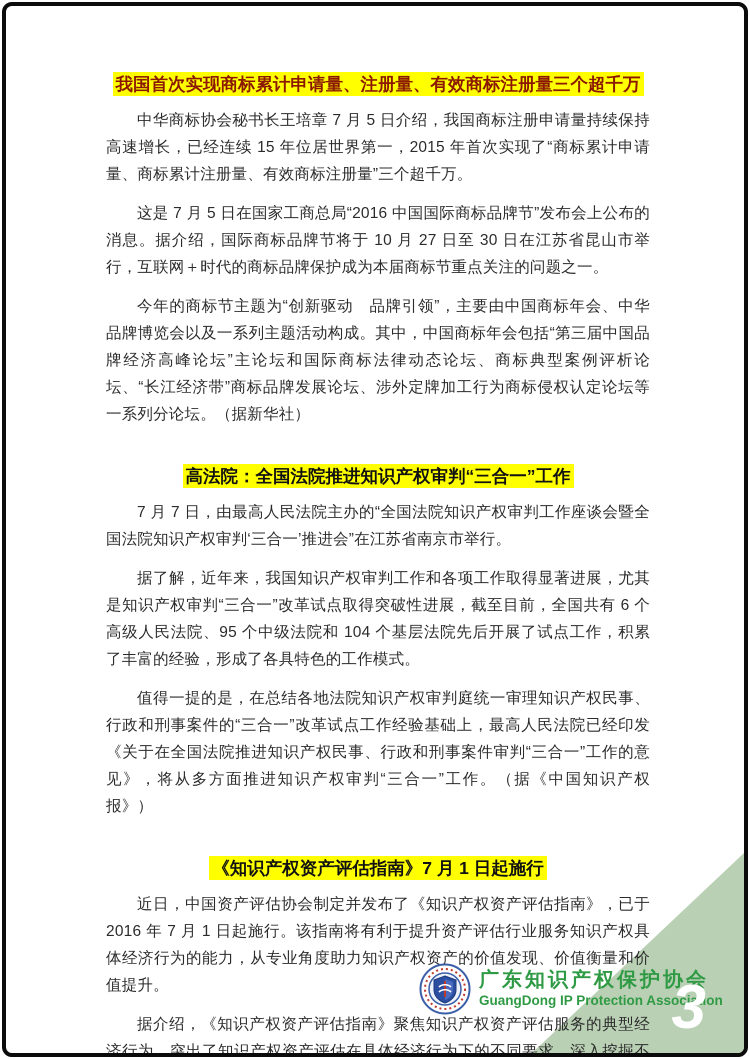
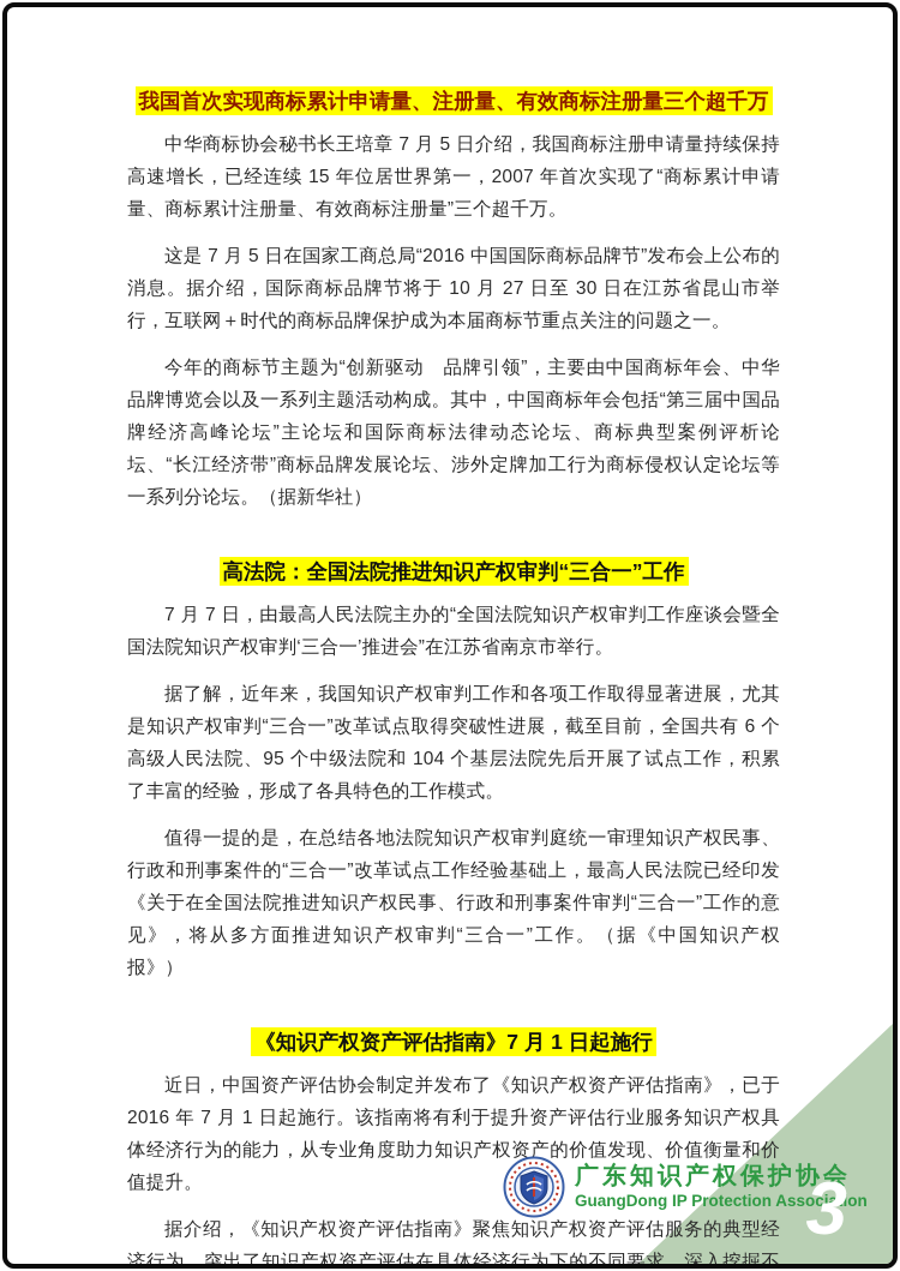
  我国首次实现商标累计申请量、注册量、有效商标注册量三个超千万
- 中华商标协会秘书长王培章 7 月 5 日介绍，我国商标注册申请量持续保持高速增长，已经连续 15 年位居世界第一，2015 年首次实现了“商标累计申请量、商标累计注册量、有效商标注册量”三个超千万。
+ 中华商标协会秘书长王培章 7 月 5 日介绍，我国商标注册申请量持续保持高速增长，已经连续 15 年位居世界第一，2007 年首次实现了“商标累计申请量、商标累计注册量、有效商标注册量”三个超千万。
  这是 7 月 5 日在国家工商总局“2016 中国国际商标品牌节”发布会上公布的消息。据介绍，国际商标品牌节将于 10 月 27 日至 30 日在江苏省昆山市举行，互联网＋时代的商标品牌保护成为本届商标节重点关注的问题之一。
  今年的商标节主题为“创新驱动 品牌引领”，主要由中国商标年会、中华品牌博览会以及一系列主题活动构成。其中，中国商标年会包括“第三届中国品牌经济高峰论坛”主论坛和国际商标法律动态论坛、商标典型案例评析论坛、“长江经济带”商标品牌发展论坛、涉外定牌加工行为商标侵权认定论坛等一系列分论坛。（据新华社）
  高法院：全国法院推进知识产权审判“三合一”工作
  7 月 7 日，由最高人民法院主办的“全国法院知识产权审判工作座谈会暨全国法院知识产权审判‘三合一’推进会”在江苏省南京市举行。
  据了解，近年来，我国知识产权审判工作和各项工作取得显著进展，尤其是知识产权审判“三合一”改革试点取得突破性进展，截至目前，全国共有 6 个高级人民法院、95 个中级法院和 104 个基层法院先后开展了试点工作，积累了丰富的经验，形成了各具特色的工作模式。
  值得一提的是，在总结各地法院知识产权审判庭统一审理知识产权民事、行政和刑事案件的“三合一”改革试点工作经验基础上，最高人民法院已经印发《关于在全国法院推进知识产权民事、行政和刑事案件审判“三合一”工作的意见》，将从多方面推进知识产权审判“三合一”工作。（据《中国知识产权报》）
  《知识产权资产评估指南》7 月 1 日起施行
  近日，中国资产评估协会制定并发布了《知识产权资产评估指南》，已于 2016 年 7 月 1 日起施行。该指南将有利于提升资产评估行业服务知识产权具体经济行为的能力，从专业角度助力知识产权资产的价值发现、价值衡量和价值提升。
  广东知识产权保护协会
  GuangDong IP Protection Association
  3
